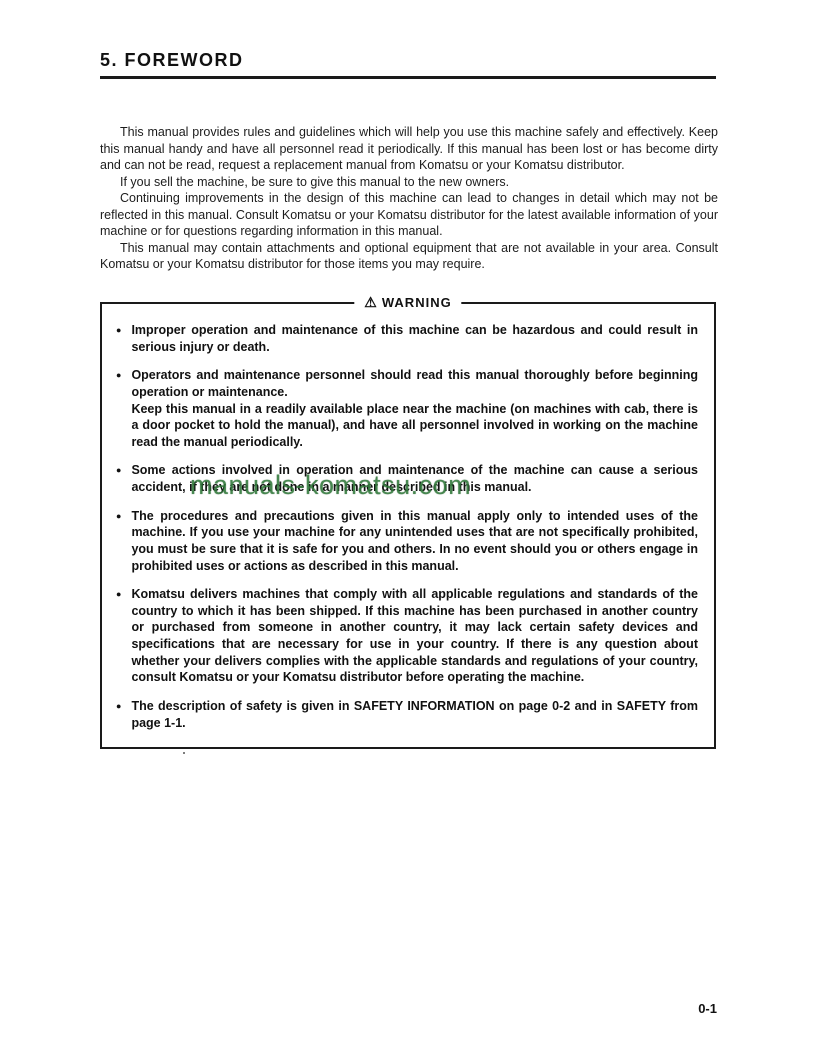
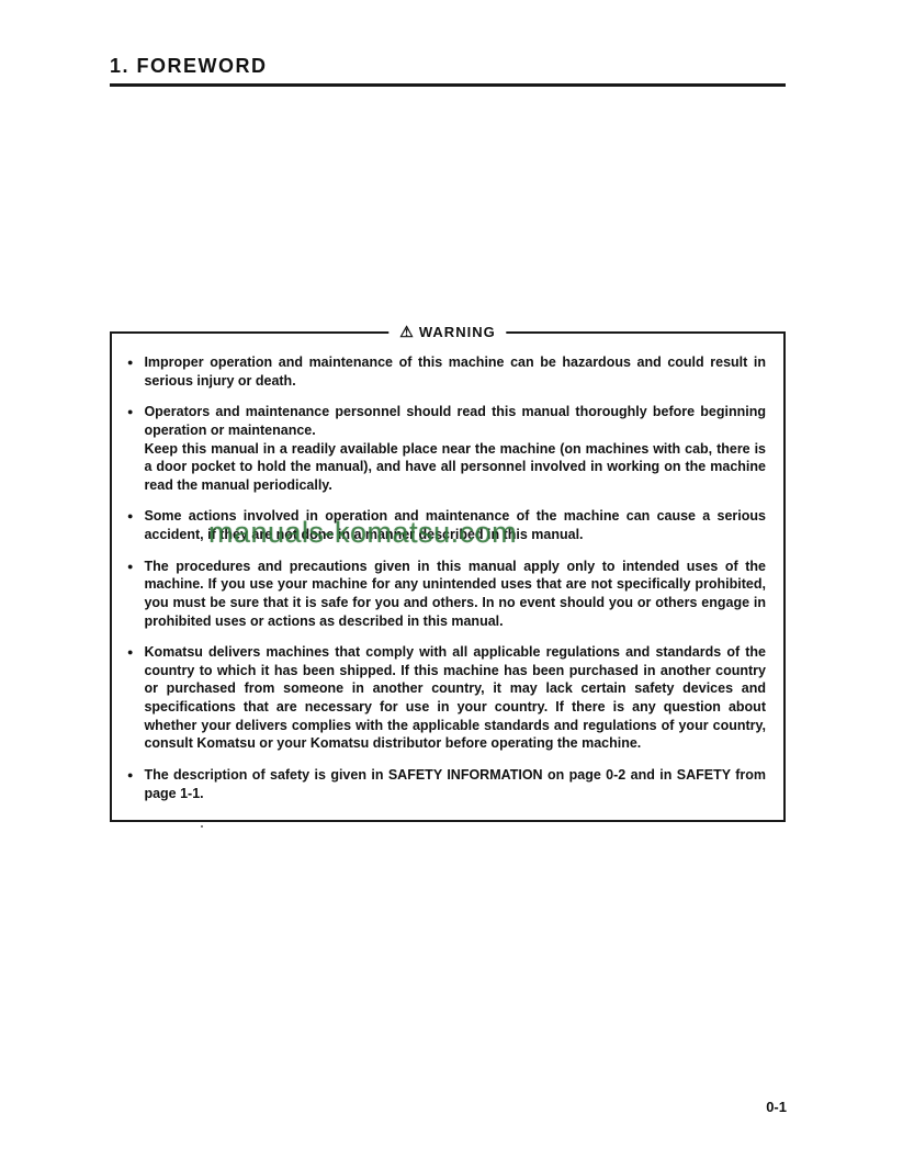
- 5. FOREWORD
+ 1. FOREWORD
- This manual provides rules and guidelines which will help you use this machine safely and effectively. Keep this manual handy and have all personnel read it periodically. If this manual has been lost or has become dirty and can not be read, request a replacement manual from Komatsu or your Komatsu distributor.
- If you sell the machine, be sure to give this manual to the new owners.
- Continuing improvements in the design of this machine can lead to changes in detail which may not be reflected in this manual. Consult Komatsu or your Komatsu distributor for the latest available information of your machine or for questions regarding information in this manual.
- This manual may contain attachments and optional equipment that are not available in your area. Consult Komatsu or your Komatsu distributor for those items you may require.
  ⚠ WARNING
  ●
  Improper operation and maintenance of this machine can be hazardous and could result in serious injury or death.
  ●
  Operators and maintenance personnel should read this manual thoroughly before beginning operation or maintenance.
  Keep this manual in a readily available place near the machine (on machines with cab, there is a door pocket to hold the manual), and have all personnel involved in working on the machine read the manual periodically.
  ●
  Some actions involved in operation and maintenance of the machine can cause a serious accident, if they are not done in a manner described in this manual.
  ●
  The procedures and precautions given in this manual apply only to intended uses of the machine. If you use your machine for any unintended uses that are not specifically prohibited, you must be sure that it is safe for you and others. In no event should you or others engage in prohibited uses or actions as described in this manual.
  ●
  Komatsu delivers machines that comply with all applicable regulations and standards of the country to which it has been shipped. If this machine has been purchased in another country or purchased from someone in another country, it may lack certain safety devices and specifications that are necessary for use in your country. If there is any question about whether your delivers complies with the applicable standards and regulations of your country, consult Komatsu or your Komatsu distributor before operating the machine.
  ●
  The description of safety is given in SAFETY INFORMATION on page 0-2 and in SAFETY from page 1-1.
  manuals-komatsu.com
  0-1
